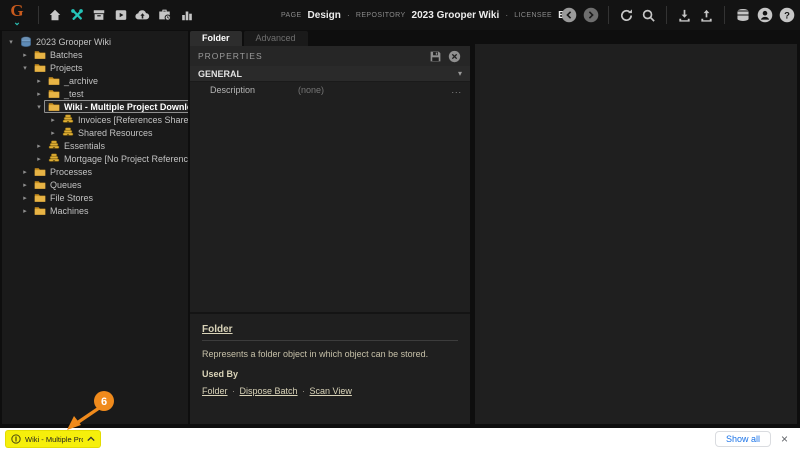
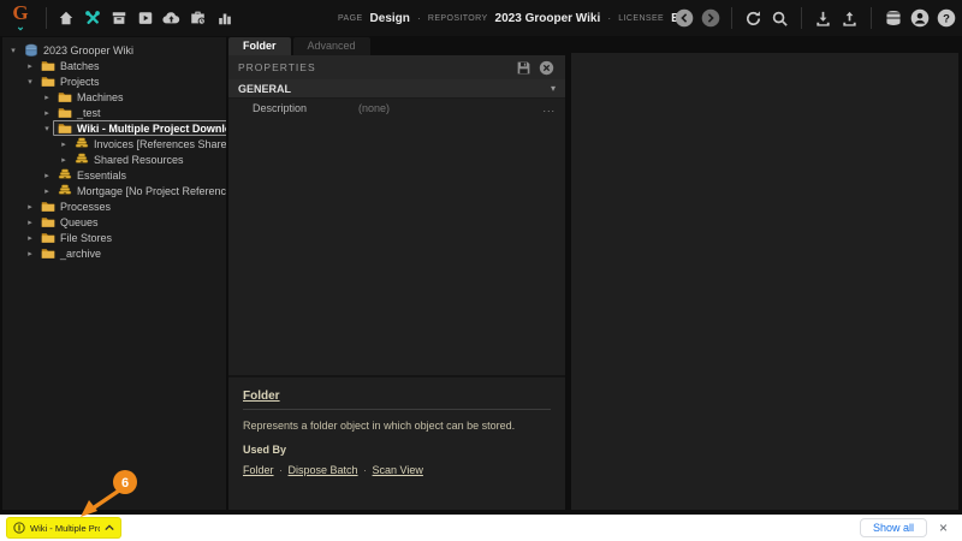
  G
  ⌄
  Design
  ·
  2023 Grooper Wiki
  ·
  ?
  2023 Grooper Wiki
  Batches
  Projects
- _archive
+ Machines
  _test
  Wiki - Multiple Project Downl
  Shared Resources
  Essentials
  Mortgage [No Project Referenc
  Processes
  Queues
  File Stores
- Machines
+ _archive
  Folder
  Advanced
  PROPERTIES
  GENERAL
  ▾
  Description
  (none)
  ...
  Folder
  Represents a folder object in which object can be stored.
  Used By
  Folder · Dispose Batch · Scan View
  Show all
  ×
  6
